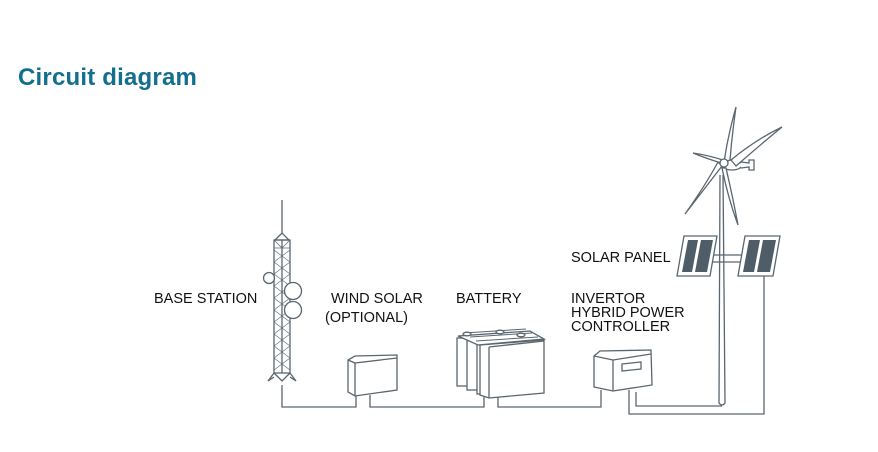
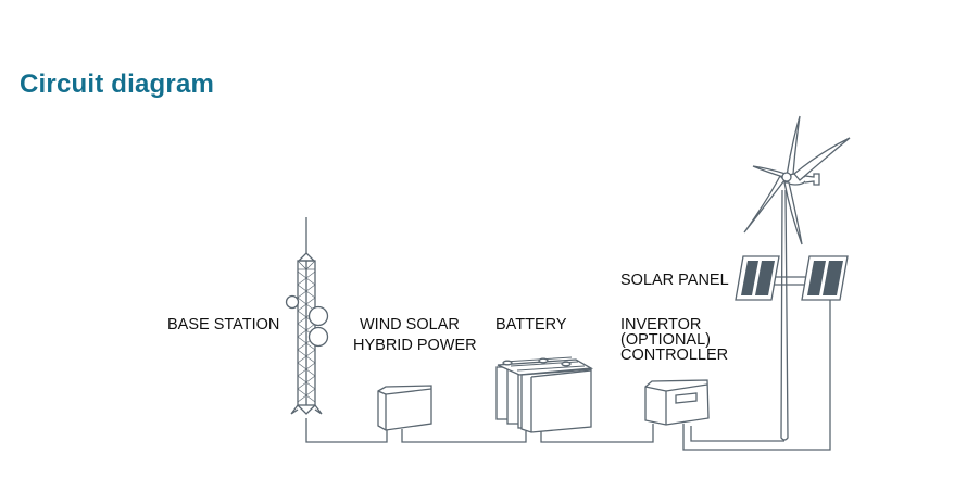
  Circuit diagram
  BASE STATION
  WIND SOLAR
- (OPTIONAL)
+ HYBRID POWER
  BATTERY
  INVERTOR
- HYBRID POWER
+ (OPTIONAL)
  CONTROLLER
  SOLAR PANEL
